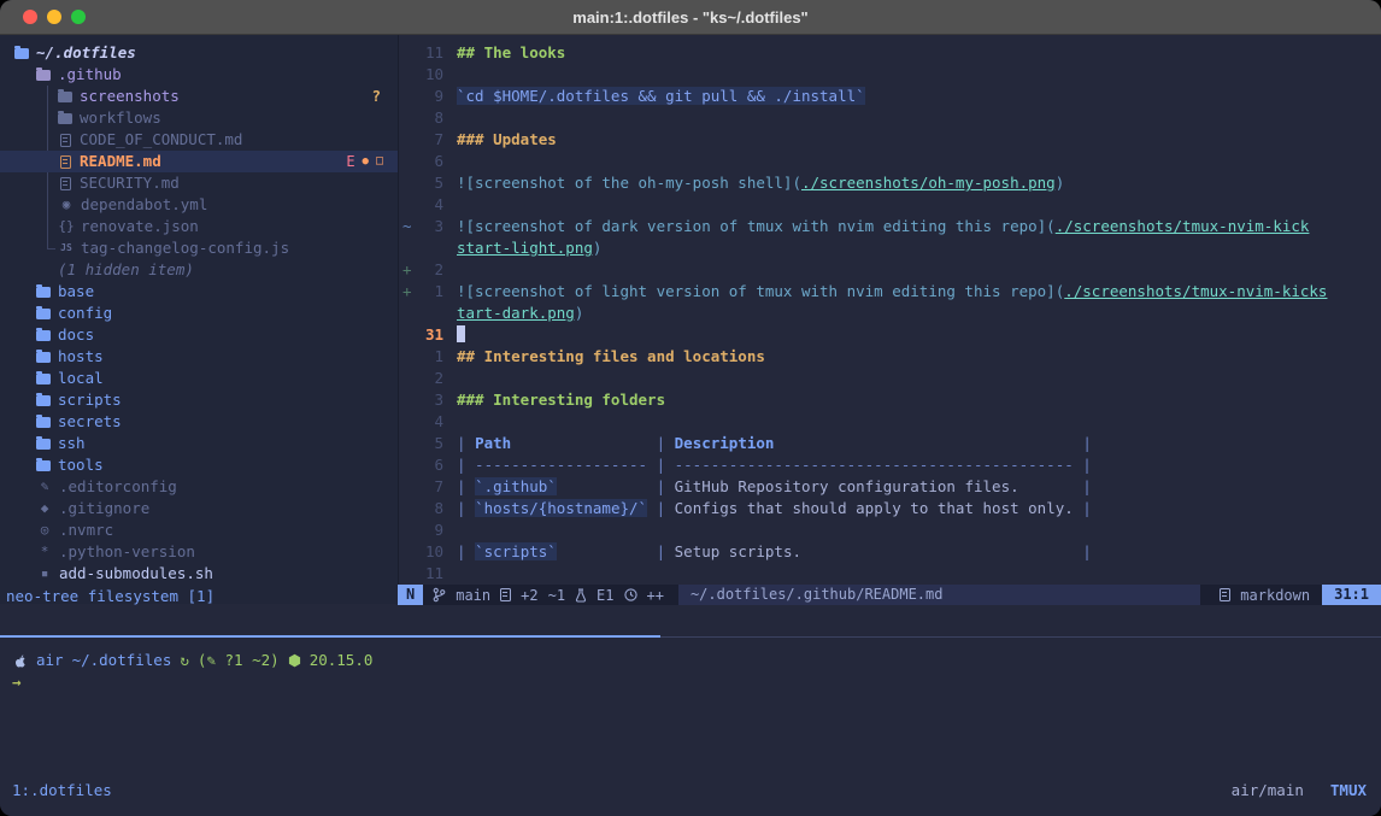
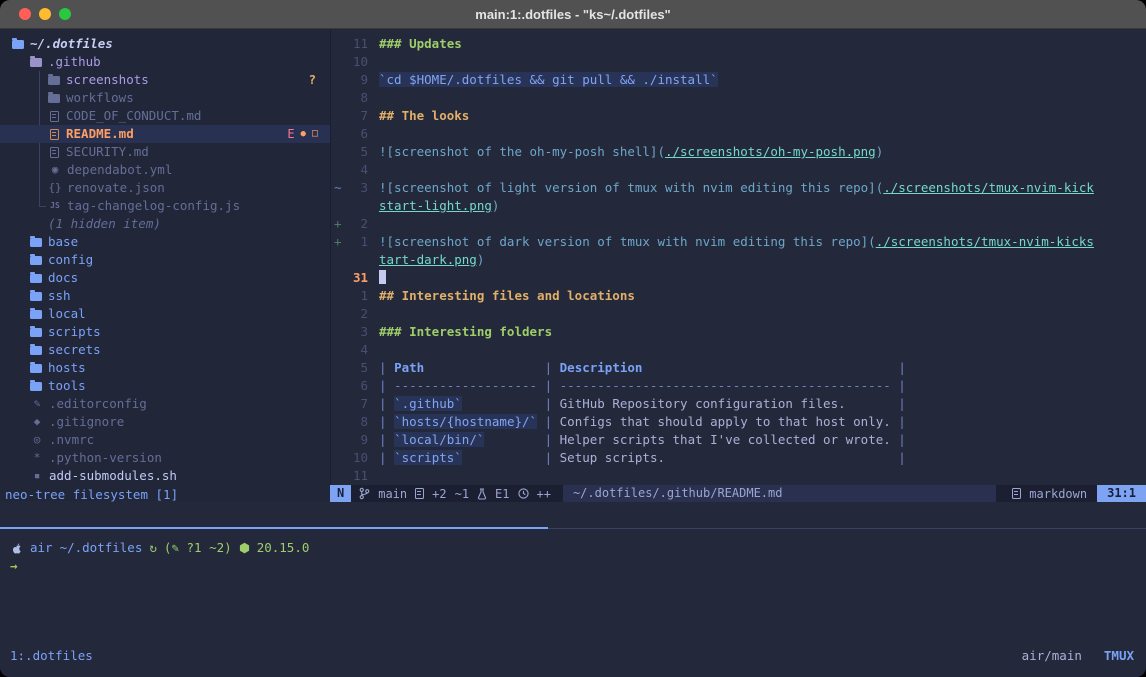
  main:1:.dotfiles - "ks~/.dotfiles"
  ~/.dotfiles
  .github
  screenshots
  ?
  workflows
  CODE_OF_CONDUCT.md
  README.md
  E
  ●
  □
  SECURITY.md
  ◉
  dependabot.yml
  {}
  renovate.json
  JS
  tag-changelog-config.js
  (1 hidden item)
  base
  config
  docs
- hosts
+ ssh
  local
  scripts
  secrets
- ssh
+ hosts
  tools
  ✎
  .editorconfig
  ◆
  .gitignore
  ◎
  .nvmrc
  *
  .python-version
  ▪
  add-submodules.sh
  neo-tree filesystem [1]
  11
- ## The looks
+ ### Updates
  10
  9
  `cd $HOME/.dotfiles && git pull && ./install`
  8
  7
- ### Updates
+ ## The looks
  6
  5
  ![screenshot of the oh-my-posh shell](./screenshots/oh-my-posh.png)
  4
  ~
  3
- ![screenshot of dark version of tmux with nvim editing this repo](./screenshots/tmux-nvim-kick
+ ![screenshot of light version of tmux with nvim editing this repo](./screenshots/tmux-nvim-kick
  start-light.png)
  +
  2
  +
  1
- ![screenshot of light version of tmux with nvim editing this repo](./screenshots/tmux-nvim-kicks
+ ![screenshot of dark version of tmux with nvim editing this repo](./screenshots/tmux-nvim-kicks
  tart-dark.png)
  31
  1
  ## Interesting files and locations
  2
  3
  ### Interesting folders
  4
  5
  | Path | Description |
  6
  | ------------------- | -------------------------------------------- |
  7
  | `.github` | GitHub Repository configuration files. |
  8
  | `hosts/{hostname}/` | Configs that should apply to that host only. |
  9
+ | `local/bin/` | Helper scripts that I've collected or wrote. |
  10
  | `scripts` | Setup scripts. |
  11
  N
  main
  +2
  ~1
  E1
  ++
  ~/.dotfiles/.github/README.md
  markdown
  31:1
  air
  ~/.dotfiles
  ↻
  (✎ ?1 ~2)
  20.15.0
  →
  1:.dotfiles
  air/main
  TMUX
